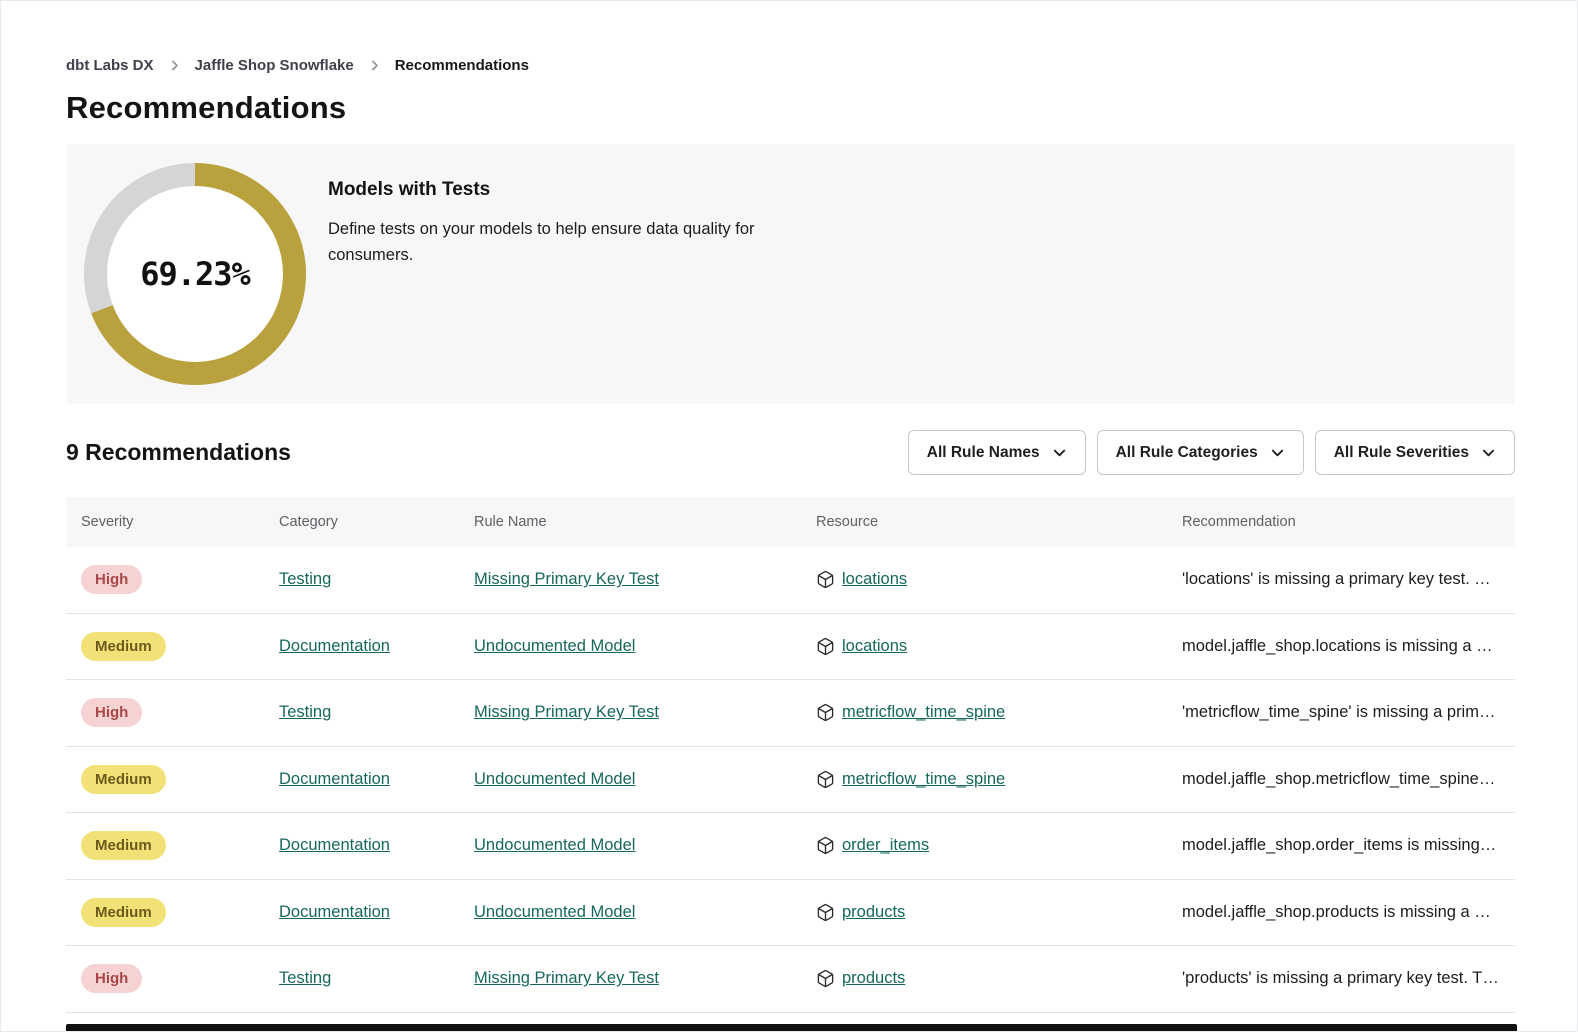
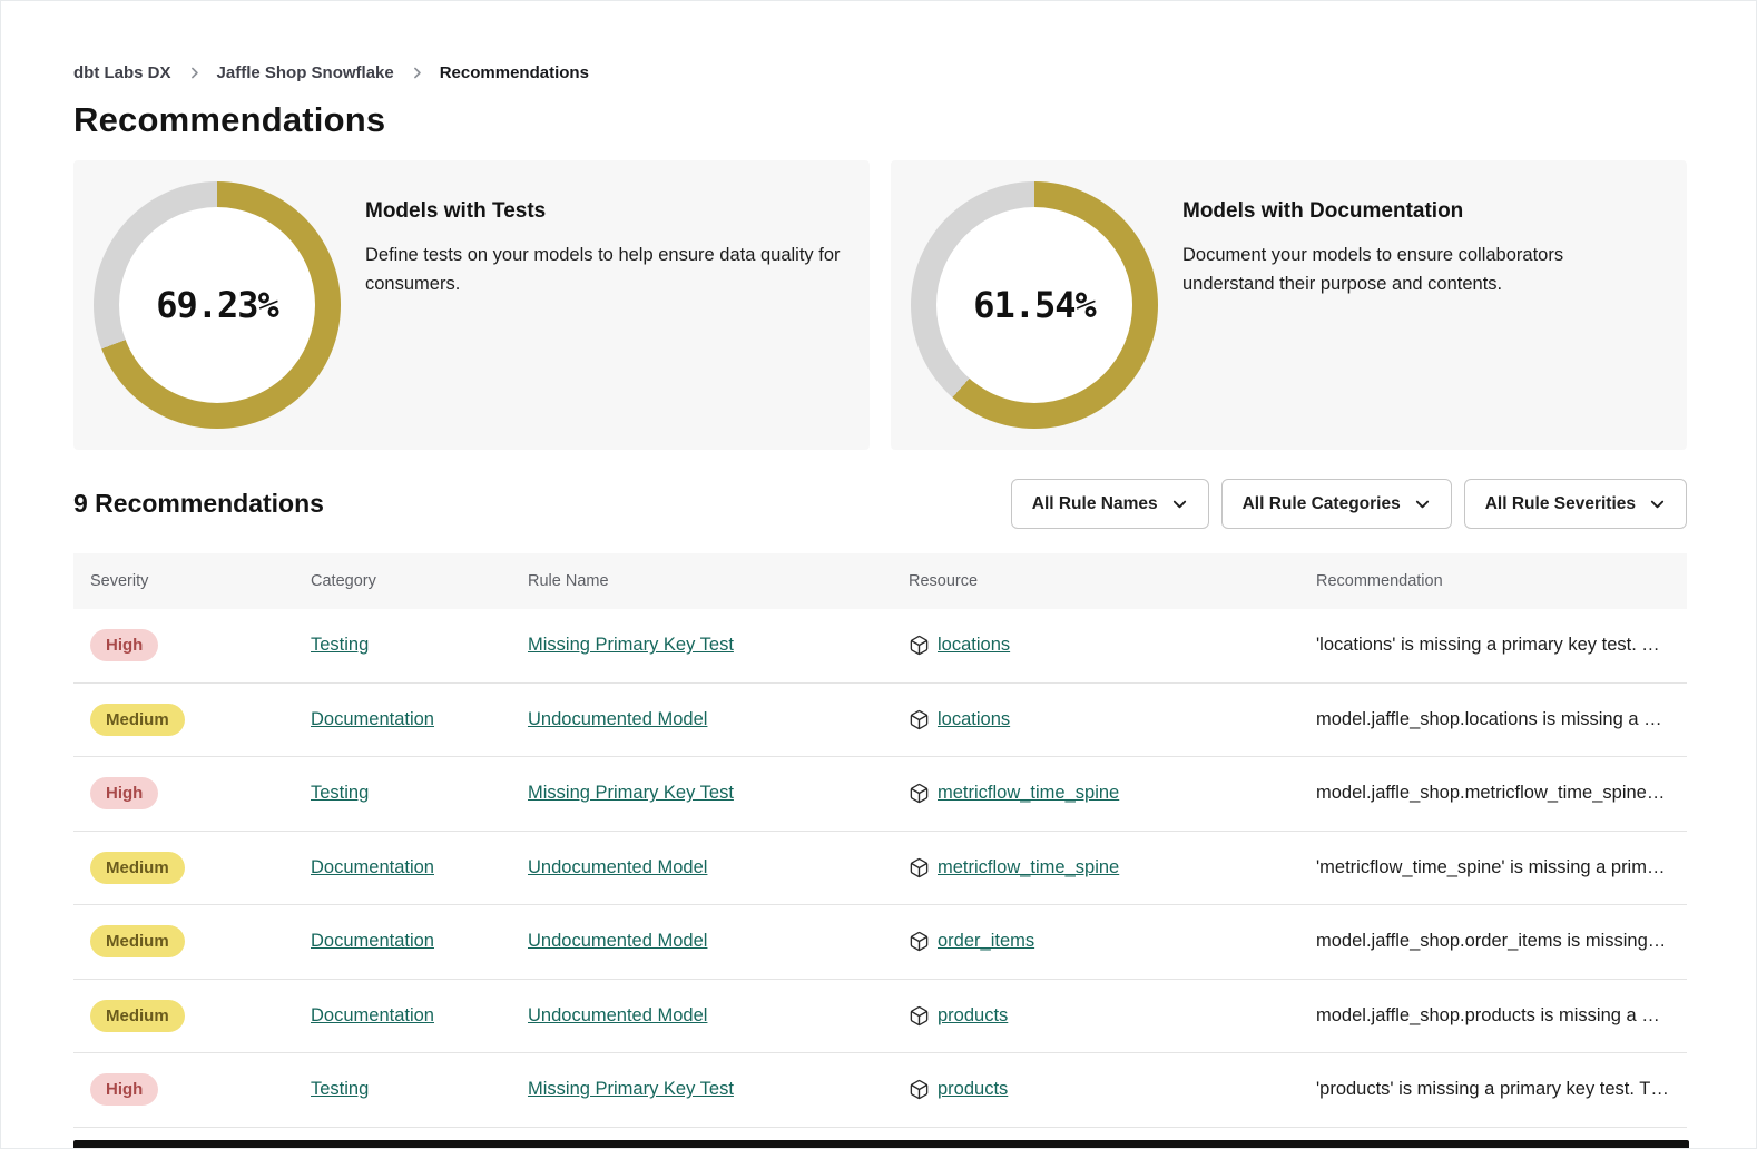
  dbt Labs DX
  Jaffle Shop Snowflake
  Recommendations
  Recommendations
  69.23%
  Models with Tests
  Define tests on your models to help ensure data quality for consumers.
+ 61.54%
+ Models with Documentation
+ Document your models to ensure collaborators understand their purpose and contents.
  9 Recommendations
  All Rule Names
  All Rule Categories
  All Rule Severities
  Severity
  Category
  Rule Name
  Resource
  Recommendation
  High
  Testing
  Missing Primary Key Test
  locations
  'locations' is missing a primary key test. Th…
  Medium
  Documentation
  Undocumented Model
  locations
  model.jaffle_shop.locations is missing a d…
  High
  Testing
  Missing Primary Key Test
  metricflow_time_spine
- 'metricflow_time_spine' is missing a prim…
+ model.jaffle_shop.metricflow_time_spine …
  Medium
  Documentation
  Undocumented Model
  metricflow_time_spine
- model.jaffle_shop.metricflow_time_spine …
+ 'metricflow_time_spine' is missing a prim…
  Medium
  Documentation
  Undocumented Model
  order_items
  model.jaffle_shop.order_items is missing …
  Medium
  Documentation
  Undocumented Model
  products
  model.jaffle_shop.products is missing a de…
  High
  Testing
  Missing Primary Key Test
  products
  'products' is missing a primary key test. Th…
